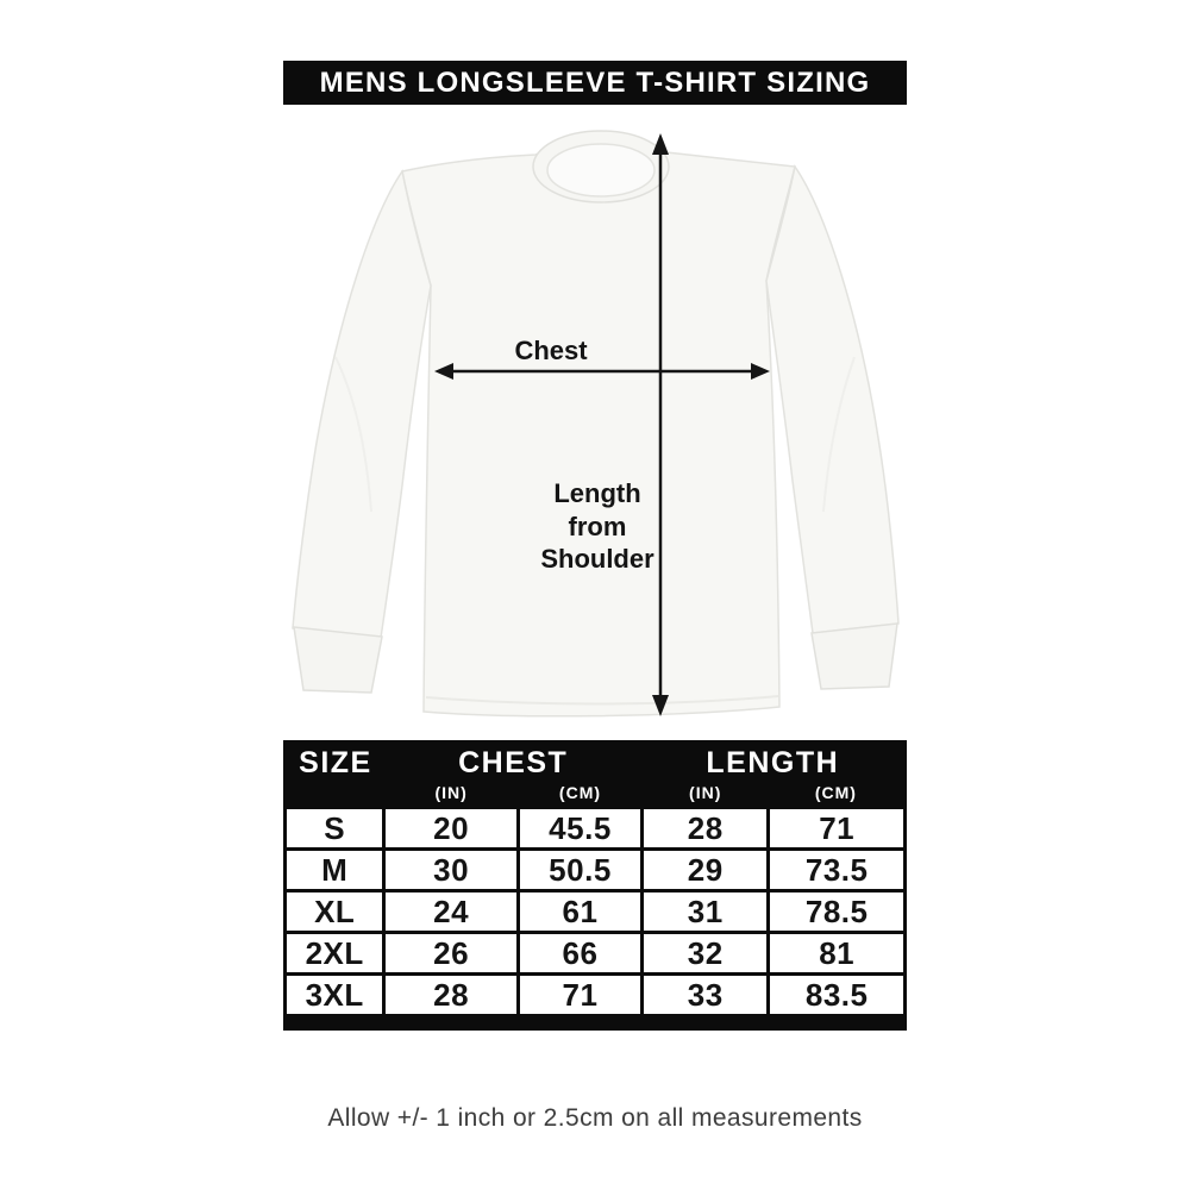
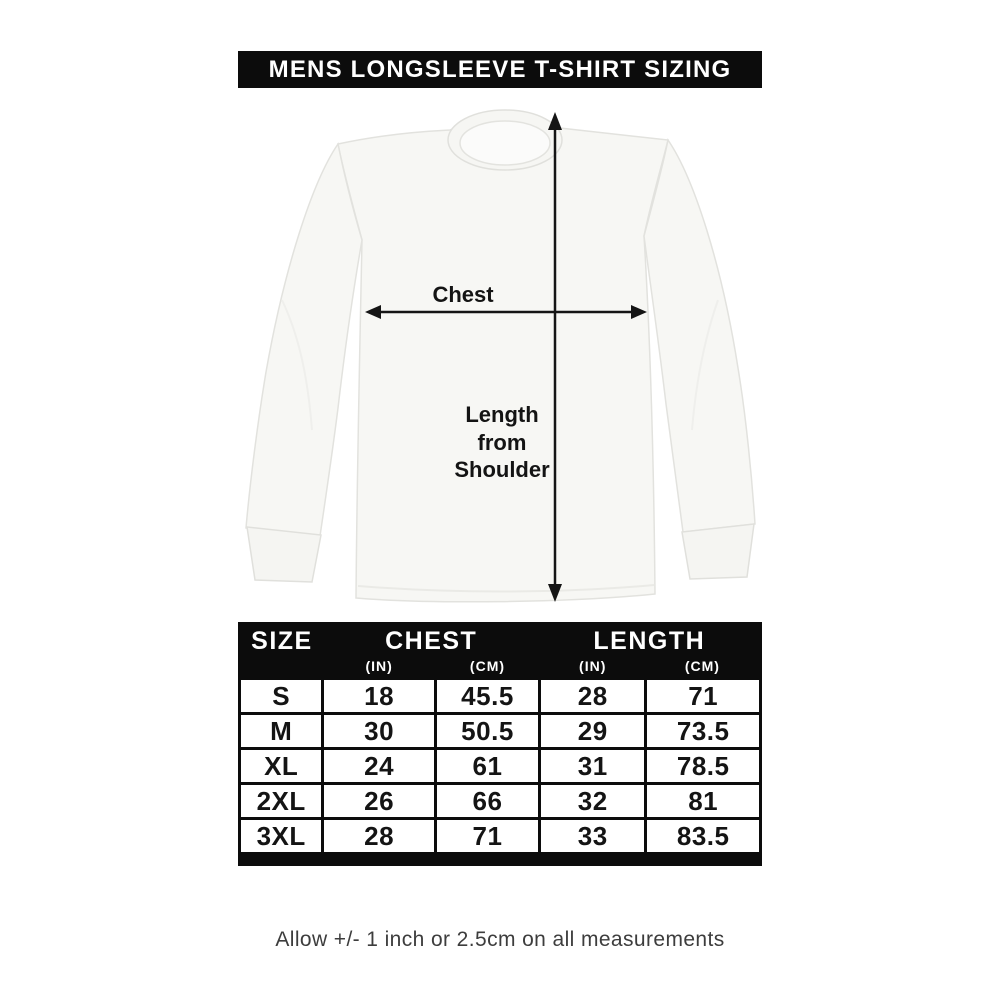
  MENS LONGSLEEVE T-SHIRT SIZING
  Chest
  Length
  from
  Shoulder
  SIZE	CHEST	LENGTH
  	(IN)	(CM)	(IN)	(CM)
- S	20	45.5	28	71
+ S	18	45.5	28	71
  M	30	50.5	29	73.5
  XL	24	61	31	78.5
  2XL	26	66	32	81
  3XL	28	71	33	83.5
  Allow +/- 1 inch or 2.5cm on all measurements
